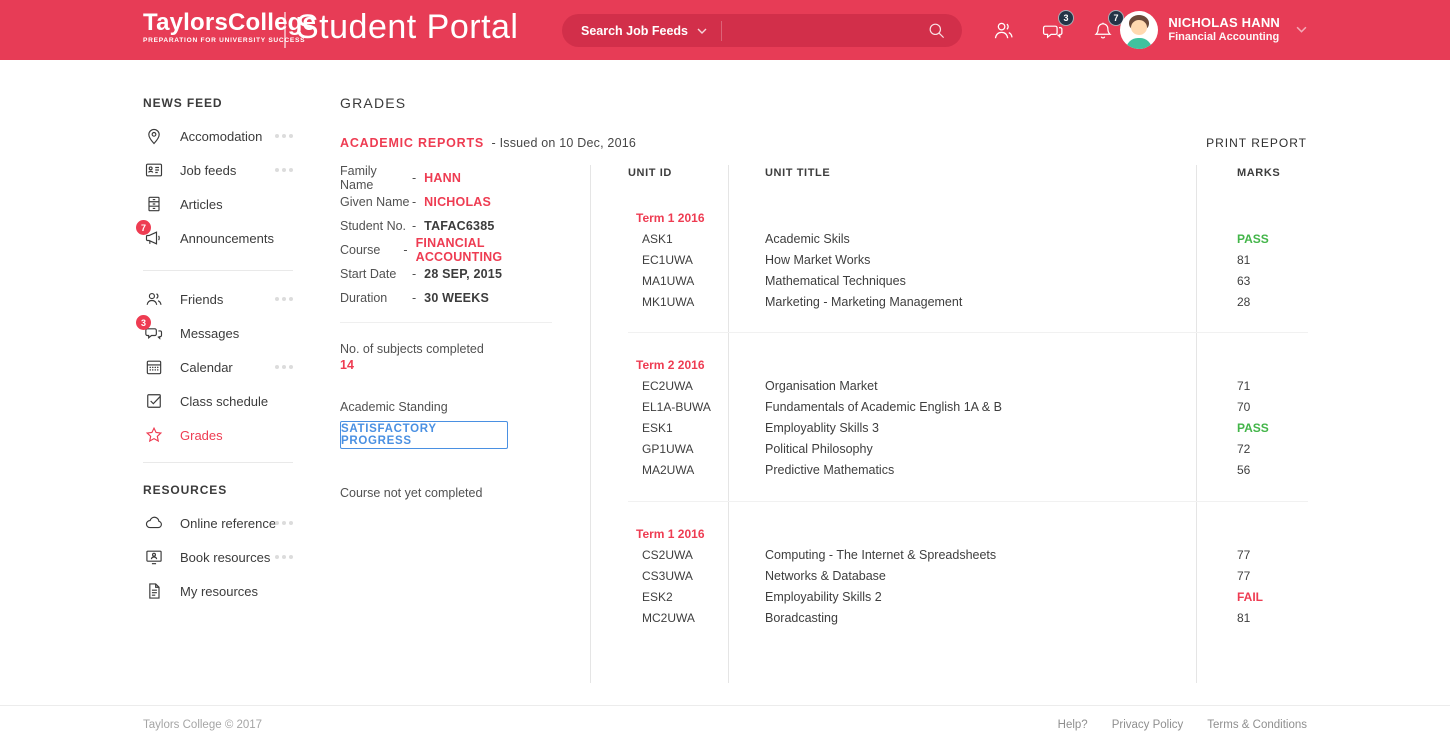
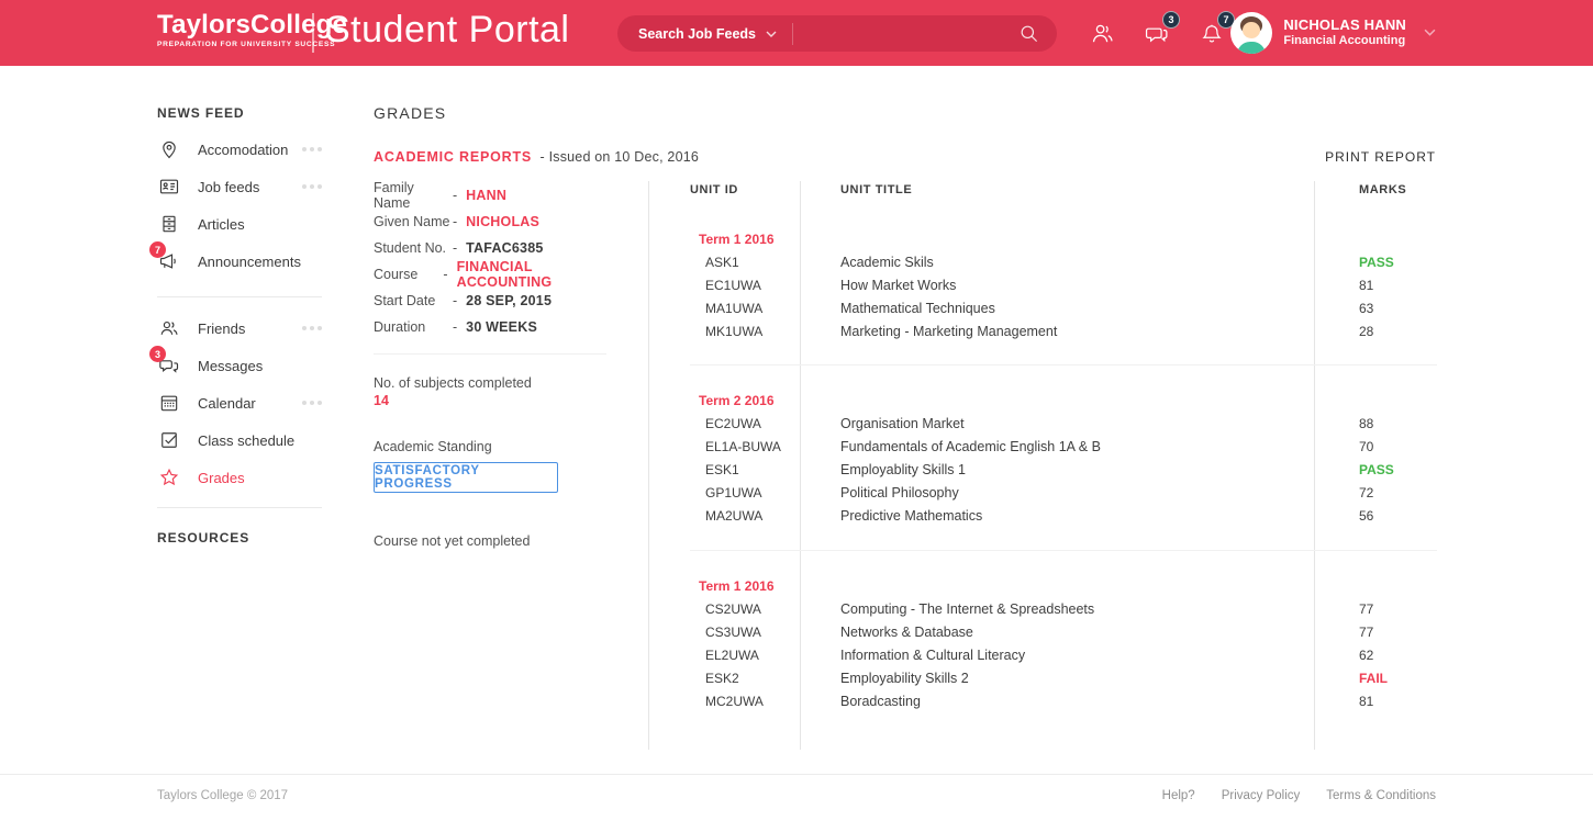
  TaylorsCollege
  Student Portal
  Search Job Feeds
  3
  7
  NICHOLAS HANN
  Financial Accounting
  NEWS FEED
  Accomodation
  Job feeds
  Articles
  7
  Announcements
  Friends
  3
  Messages
  Calendar
  Class schedule
  Grades
  RESOURCES
- Online reference
- Book resources
- My resources
  GRADES
  ACADEMIC REPORTS - Issued on 10 Dec, 2016
  PRINT REPORT
  Family Name
  -
  HANN
  Given Name
  -
  NICHOLAS
  Student No.
  -
  TAFAC6385
  Course
  -
  FINANCIAL ACCOUNTING
  Start Date
  -
  28 SEP, 2015
  Duration
  -
  30 WEEKS
  No. of subjects completed
  14
  Academic Standing
  SATISFACTORY PROGRESS
  Course not yet completed
  UNIT ID
  UNIT TITLE
  MARKS
  Term 1 2016
  ASK1
  Academic Skils
  PASS
  EC1UWA
  How Market Works
  81
  MA1UWA
  Mathematical Techniques
  63
  MK1UWA
  Marketing - Marketing Management
  28
  Term 2 2016
  EC2UWA
  Organisation Market
- 71
+ 88
  EL1A-BUWA
  Fundamentals of Academic English 1A & B
  70
  ESK1
- Employablity Skills 3
+ Employablity Skills 1
  PASS
  GP1UWA
  Political Philosophy
  72
  MA2UWA
  Predictive Mathematics
  56
  Term 1 2016
  CS2UWA
  Computing - The Internet & Spreadsheets
  77
  CS3UWA
  Networks & Database
  77
+ EL2UWA
+ Information & Cultural Literacy
+ 62
  ESK2
  Employability Skills 2
  FAIL
  MC2UWA
  Boradcasting
  81
  Taylors College © 2017
  Help?
  Privacy Policy
  Terms & Conditions
